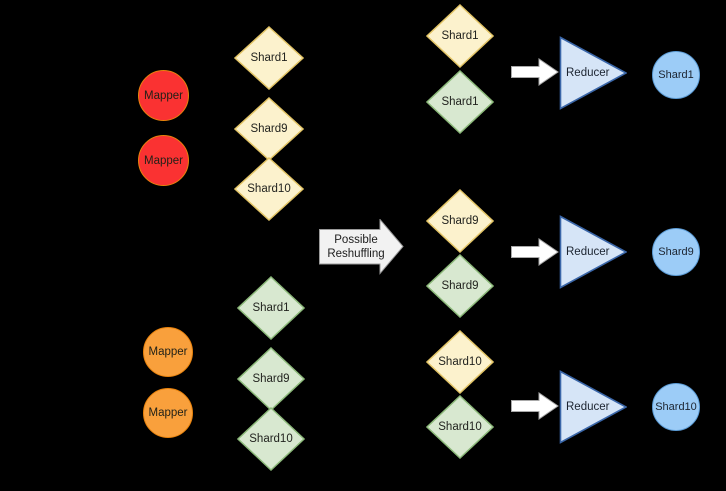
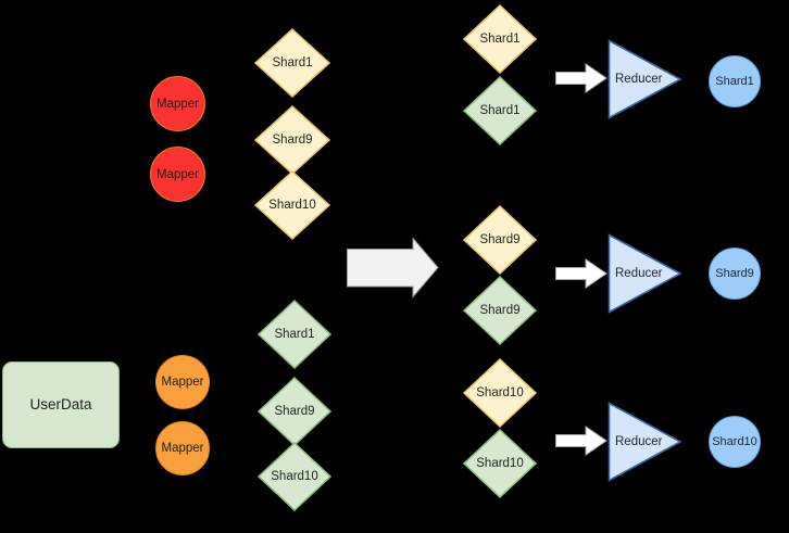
+ UserData
  Mapper
  Mapper
  Mapper
  Mapper
  Shard1
  Shard9
  Shard10
  Shard1
  Shard9
  Shard10
- Possible
- Reshuffling
  Shard1
  Shard1
  Shard9
  Shard9
  Shard10
  Shard10
  Reducer
  Reducer
  Reducer
  Shard1
  Shard9
  Shard10
